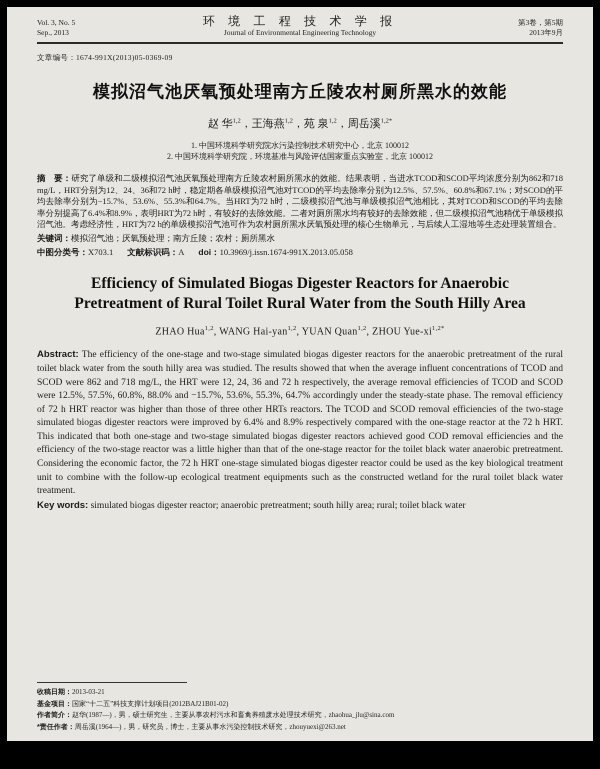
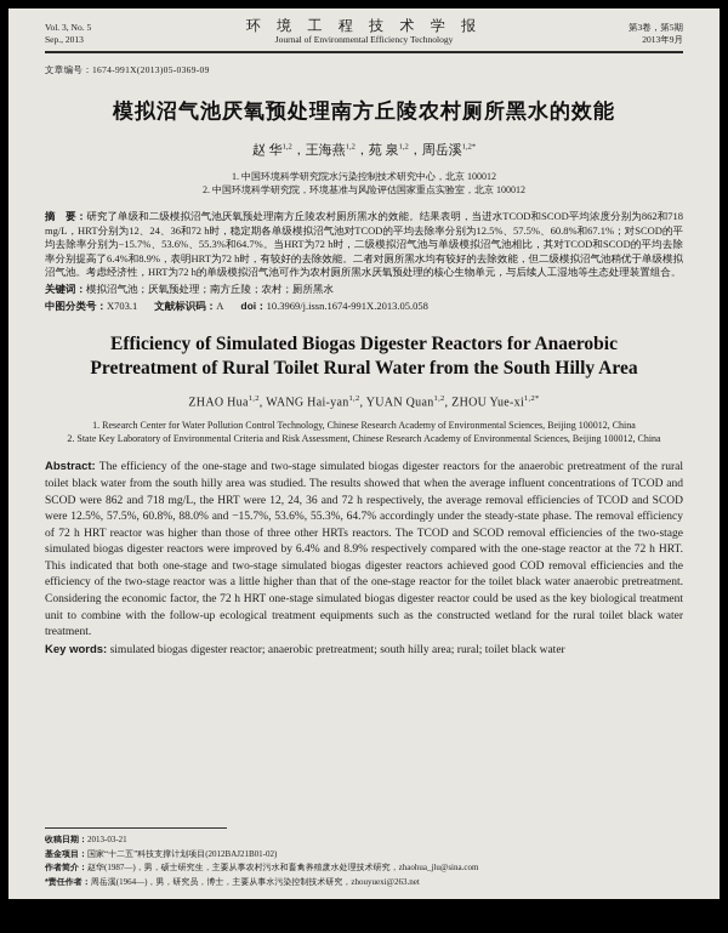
  Vol. 3, No. 5
  Sep., 2013
  环 境 工 程 技 术 学 报
- Journal of Environmental Engineering Technology
+ Journal of Environmental Efficiency Technology
  第3卷，第5期
  2013年9月
  文章编号：1674-991X(2013)05-0369-09
  模拟沼气池厌氧预处理南方丘陵农村厕所黑水的效能
  1. 中国环境科学研究院水污染控制技术研究中心，北京 100012
  2. 中国环境科学研究院，环境基准与风险评估国家重点实验室，北京 100012
  摘 要：研究了单级和二级模拟沼气池厌氧预处理南方丘陵农村厕所黑水的效能。结果表明，当进水TCOD和SCOD平均浓度分别为862和718 mg/L，HRT分别为12、24、36和72 h时，稳定期各单级模拟沼气池对TCOD的平均去除率分别为12.5%、57.5%、60.8%和67.1%；对SCOD的平均去除率分别为−15.7%、53.6%、55.3%和64.7%。当HRT为72 h时，二级模拟沼气池与单级模拟沼气池相比，其对TCOD和SCOD的平均去除率分别提高了6.4%和8.9%，表明HRT为72 h时，有较好的去除效能。二者对厕所黑水均有较好的去除效能，但二级模拟沼气池稍优于单级模拟沼气池。考虑经济性，HRT为72 h的单级模拟沼气池可作为农村厕所黑水厌氧预处理的核心生物单元，与后续人工湿地等生态处理装置组合。
  关键词：模拟沼气池；厌氧预处理；南方丘陵；农村；厕所黑水
  中图分类号：X703.1 文献标识码：A doi：10.3969/j.issn.1674-991X.2013.05.058
  Efficiency of Simulated Biogas Digester Reactors for Anaerobic
  Pretreatment of Rural Toilet Rural Water from the South Hilly Area
  ZHAO Hua , WANG Hai-yan , YUAN Quan , ZHOU Yue-xi
+ 1. Research Center for Water Pollution Control Technology, Chinese Research Academy of Environmental Sciences, Beijing 100012, China
+ 2. State Key Laboratory of Environmental Criteria and Risk Assessment, Chinese Research Academy of Environmental Sciences, Beijing 100012, China
  Abstract: The efficiency of the one-stage and two-stage simulated biogas digester reactors for the anaerobic pretreatment of the rural toilet black water from the south hilly area was studied. The results showed that when the average influent concentrations of TCOD and SCOD were 862 and 718 mg/L, the HRT were 12, 24, 36 and 72 h respectively, the average removal efficiencies of TCOD and SCOD were 12.5%, 57.5%, 60.8%, 88.0% and −15.7%, 53.6%, 55.3%, 64.7% accordingly under the steady-state phase. The removal efficiency of 72 h HRT reactor was higher than those of three other HRTs reactors. The TCOD and SCOD removal efficiencies of the two-stage simulated biogas digester reactors were improved by 6.4% and 8.9% respectively compared with the one-stage reactor at the 72 h HRT. This indicated that both one-stage and two-stage simulated biogas digester reactors achieved good COD removal efficiencies and the efficiency of the two-stage reactor was a little higher than that of the one-stage reactor for the toilet black water anaerobic pretreatment. Considering the economic factor, the 72 h HRT one-stage simulated biogas digester reactor could be used as the key biological treatment unit to combine with the follow-up ecological treatment equipments such as the constructed wetland for the rural toilet black water treatment.
  Key words: simulated biogas digester reactor; anaerobic pretreatment; south hilly area; rural; toilet black water
  国家“十二五”科技支撑计划项目(2012BAJ21B01-02)
  赵华(1987—)，男，硕士研究生，主要从事农村污水和畜禽养殖废水处理技术研究，zhaohua_jlu@sina.com
  周岳溪(1964—)，男，研究员，博士，主要从事水污染控制技术研究，zhouyuexi@263.net
